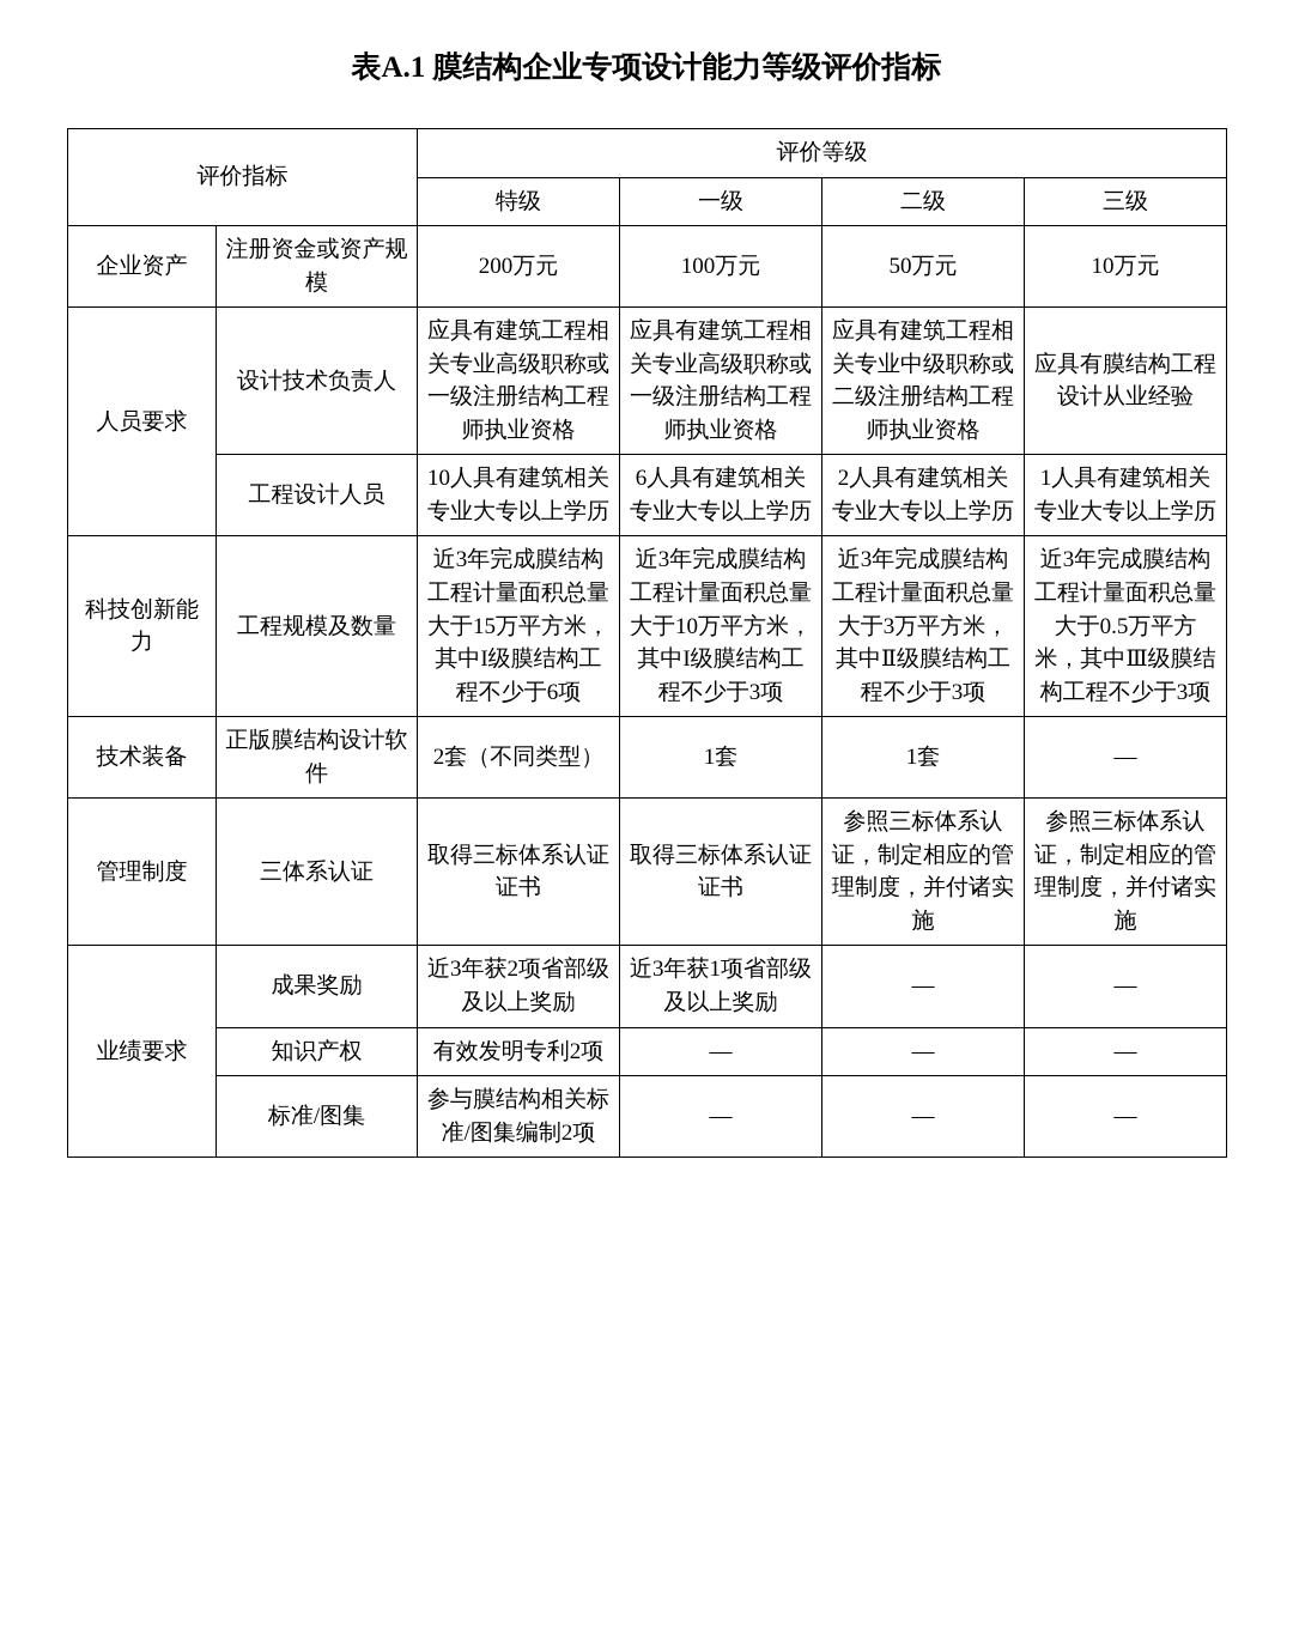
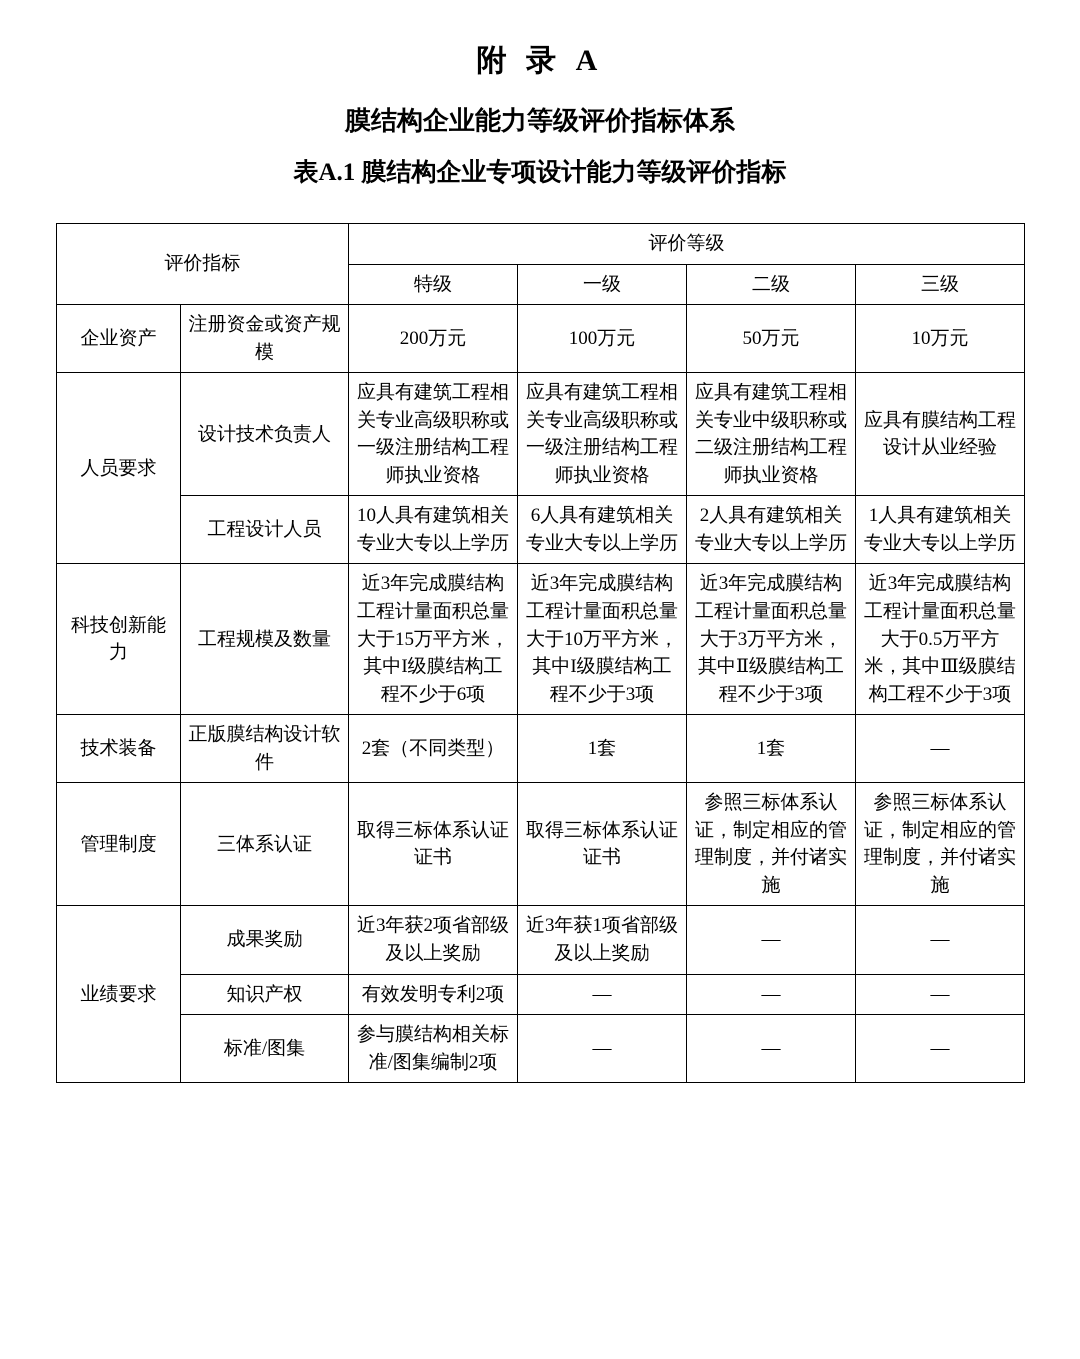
+ 附 录 A
+ 膜结构企业能力等级评价指标体系
  表A.1 膜结构企业专项设计能力等级评价指标
  评价指标	评价等级
  特级	一级	二级	三级
  企业资产	注册资金或资产规模	200万元	100万元	50万元	10万元
  人员要求	设计技术负责人	应具有建筑工程相关专业高级职称或一级注册结构工程师执业资格	应具有建筑工程相关专业高级职称或一级注册结构工程师执业资格	应具有建筑工程相关专业中级职称或二级注册结构工程师执业资格	应具有膜结构工程设计从业经验
  工程设计人员	10人具有建筑相关专业大专以上学历	6人具有建筑相关专业大专以上学历	2人具有建筑相关专业大专以上学历	1人具有建筑相关专业大专以上学历
  科技创新能力	工程规模及数量	近3年完成膜结构工程计量面积总量大于15万平方米，其中I级膜结构工程不少于6项	近3年完成膜结构工程计量面积总量大于10万平方米，其中I级膜结构工程不少于3项	近3年完成膜结构工程计量面积总量大于3万平方米，其中Ⅱ级膜结构工程不少于3项	近3年完成膜结构工程计量面积总量大于0.5万平方米，其中Ⅲ级膜结构工程不少于3项
  技术装备	正版膜结构设计软件	2套（不同类型）	1套	1套	—
  管理制度	三体系认证	取得三标体系认证证书	取得三标体系认证证书	参照三标体系认证，制定相应的管理制度，并付诸实施	参照三标体系认证，制定相应的管理制度，并付诸实施
  业绩要求	成果奖励	近3年获2项省部级及以上奖励	近3年获1项省部级及以上奖励	—	—
  知识产权	有效发明专利2项	—	—	—
  标准/图集	参与膜结构相关标准/图集编制2项	—	—	—
